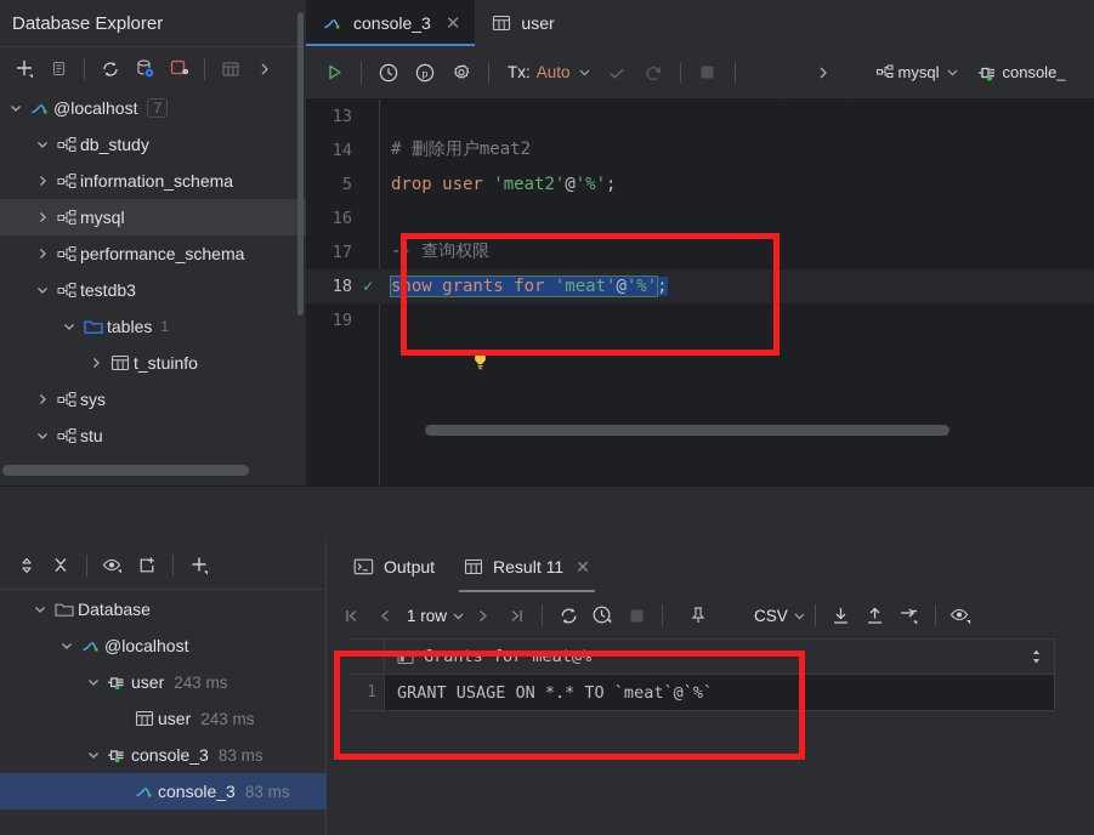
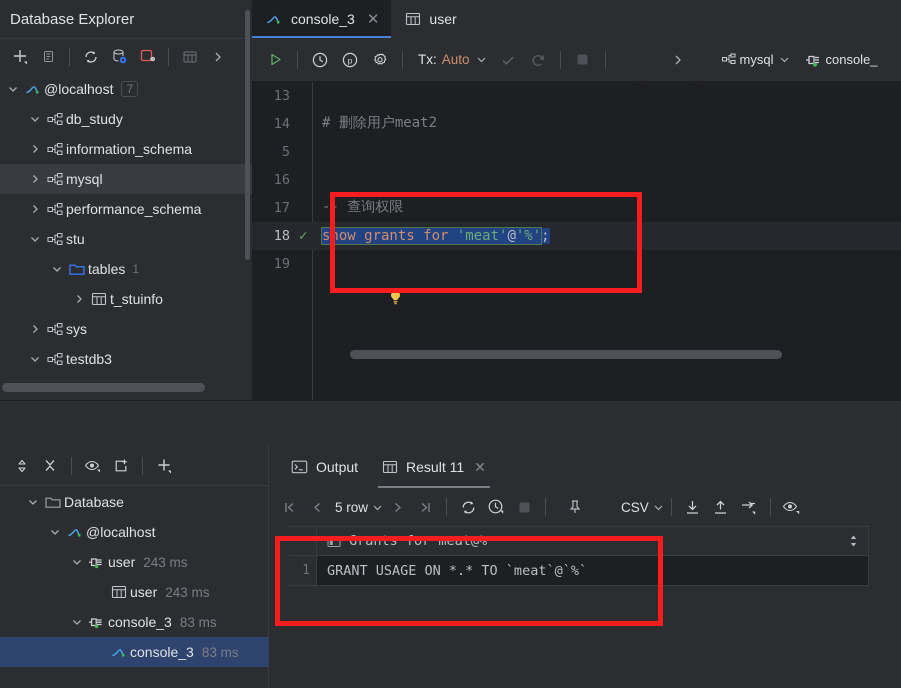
  Database Explorer
  @localhost
  7
  db_study
  information_schema
  mysql
  performance_schema
- testdb3
+ stu
  tables
  1
  t_stuinfo
  sys
- stu
+ testdb3
  console_3
  ✕
  user
  p
  Tx:
  Auto
  mysql
  console_
  13
  14
  # 删除用户meat2
  5
- drop user 'meat2'@'%';
  16
  17
  -- 查询权限
  18
  ✓
  show grants for 'meat'@'%';
  19
  Database
  @localhost
  user
  243 ms
  user
  243 ms
  console_3
  83 ms
  console_3
  83 ms
  Output
  Result 11
  ✕
- 1 row
+ 5 row
  CSV
  Grants for meat@%
  1
  GRANT USAGE ON *.* TO `meat`@`%`
